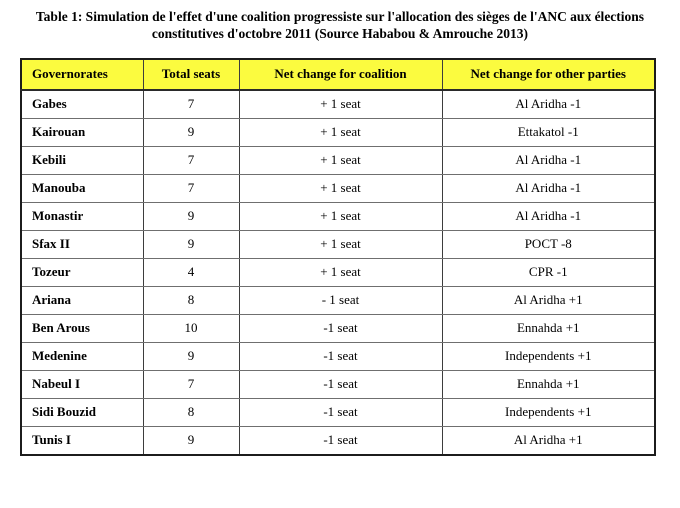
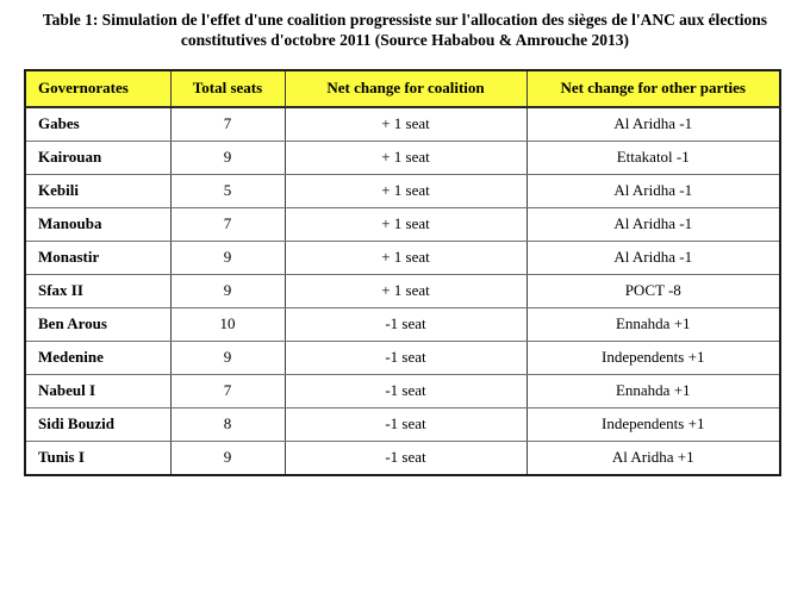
  Table 1: Simulation de l'effet d'une coalition progressiste sur l'allocation des sièges de l'ANC aux élections
  constitutives d'octobre 2011 (Source Hababou & Amrouche 2013)
  Governorates	Total seats	Net change for coalition	Net change for other parties
  Gabes	7	+ 1 seat	Al Aridha -1
  Kairouan	9	+ 1 seat	Ettakatol -1
- Kebili	7	+ 1 seat	Al Aridha -1
+ Kebili	5	+ 1 seat	Al Aridha -1
  Manouba	7	+ 1 seat	Al Aridha -1
  Monastir	9	+ 1 seat	Al Aridha -1
  Sfax II	9	+ 1 seat	POCT -8
- Tozeur	4	+ 1 seat	CPR -1
- Ariana	8	- 1 seat	Al Aridha +1
  Ben Arous	10	-1 seat	Ennahda +1
  Medenine	9	-1 seat	Independents +1
  Nabeul I	7	-1 seat	Ennahda +1
  Sidi Bouzid	8	-1 seat	Independents +1
  Tunis I	9	-1 seat	Al Aridha +1
